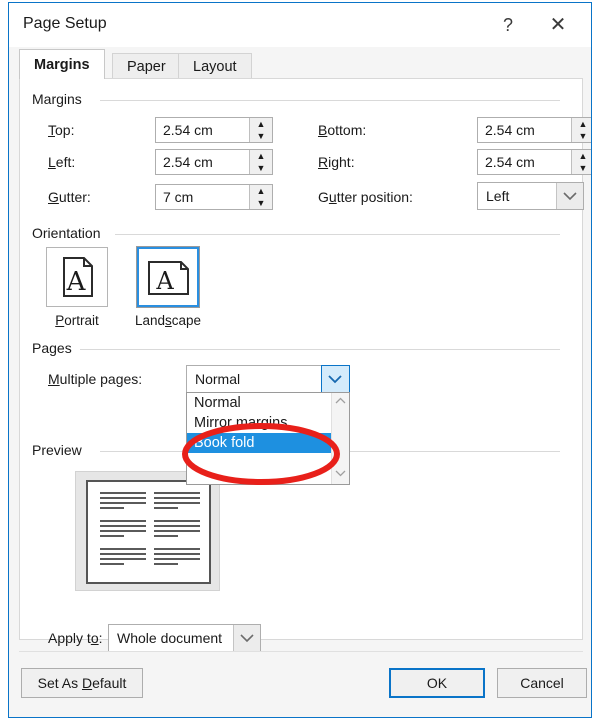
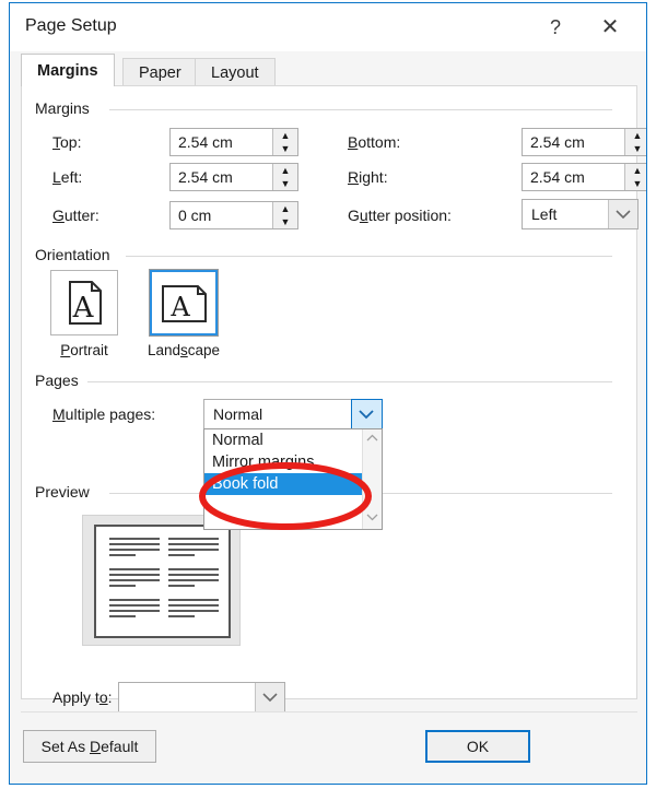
  Page Setup
  ?
  ✕
  Margins
  Paper
  Layout
  Margins
  Top:
  2.54 cm
  ▲
  ▼
  Bottom:
  2.54 cm
  ▲
  ▼
  Left:
  2.54 cm
  ▲
  ▼
  Right:
  2.54 cm
  ▲
  ▼
  Gutter:
- 7 cm
+ 0 cm
  ▲
  ▼
  Gutter position:
  Left
  Orientation
  A
  Portrait
  A
  Landscape
  Pages
  Multiple pages:
  Normal
  Normal
  Mirror margins
  Book fold
  Preview
  Apply to:
- Whole document
  Set As Default
  OK
- Cancel
